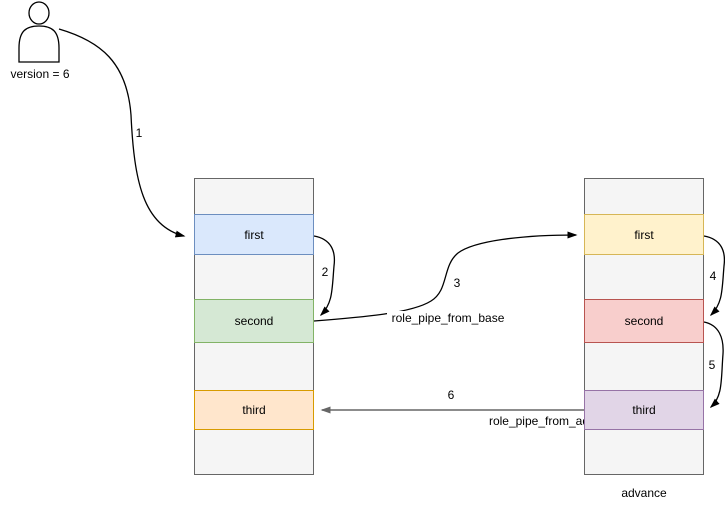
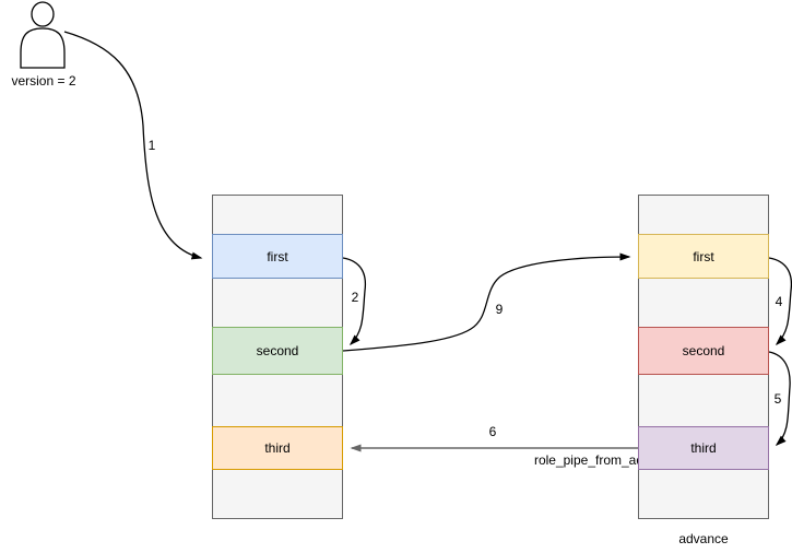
- version = 6
+ version = 2
  first
  second
  third
  first
  second
  third
  advance
  1
  2
- 3
+ 9
  4
  5
  6
- role_pipe_from_base
  role_pipe_from_a
